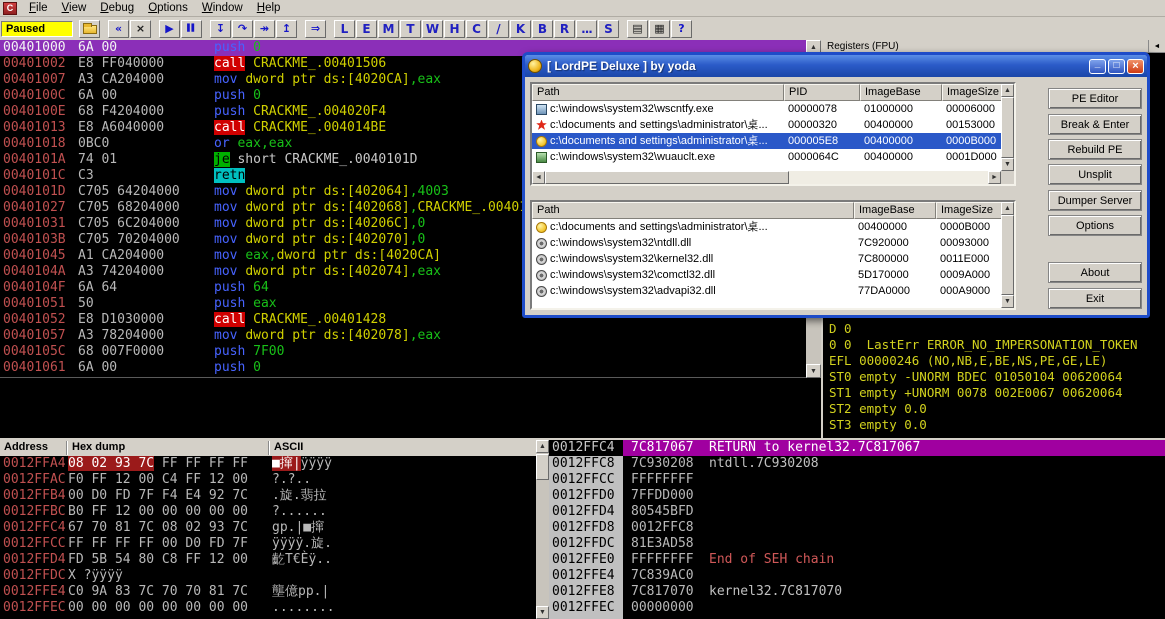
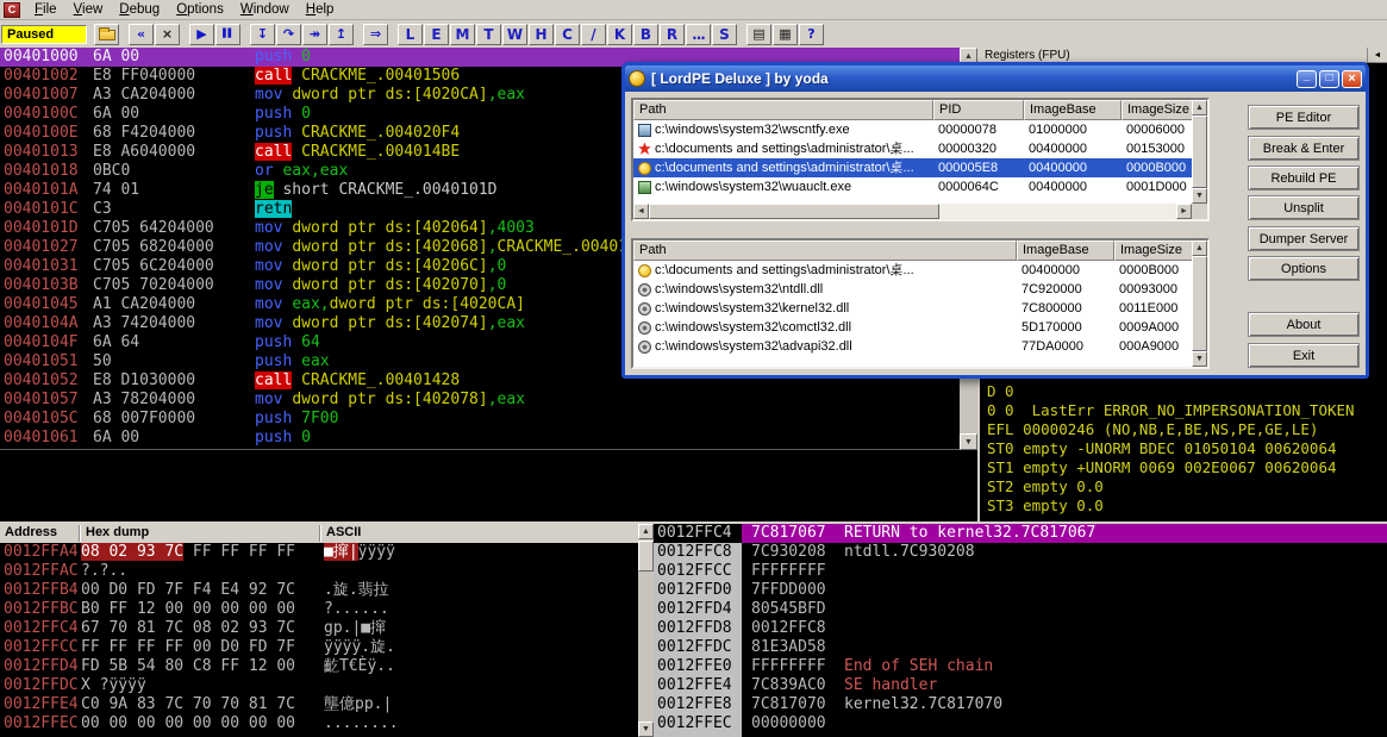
  C
  File View Debug Options Window Help
  Paused
  «
  ×
  ▶
  ▌▌
  ↧
  ↷
  ↠
  ↥
  ⇒
  L
  E
  M
  T
  W
  H
  C
  /
  K
  B
  R
  ...
  S
  ▤
  ▦
  ?
  00401000
  6A 00
  push 0
  00401002
  E8 FF040000
  call CRACKME_.00401506
  00401007
  A3 CA204000
  mov dword ptr ds:[4020CA],eax
  0040100C
  6A 00
  push 0
  0040100E
  68 F4204000
  push CRACKME_.004020F4
  00401013
  E8 A6040000
  call CRACKME_.004014BE
  00401018
  0BC0
  or eax,eax
  0040101A
  74 01
  je short CRACKME_.0040101D
  0040101C
  C3
  retn
  0040101D
  C705 64204000
  mov dword ptr ds:[402064],4003
  00401027
  C705 68204000
  mov dword ptr ds:[402068],CRACKME_.0040
  00401031
  C705 6C204000
  mov dword ptr ds:[40206C],0
  0040103B
  C705 70204000
  mov dword ptr ds:[402070],0
  00401045
  A1 CA204000
  mov eax,dword ptr ds:[4020CA]
  0040104A
  A3 74204000
  mov dword ptr ds:[402074],eax
  0040104F
  6A 64
  push 64
  00401051
  50
  push eax
  00401052
  E8 D1030000
  call CRACKME_.00401428
  00401057
  A3 78204000
  mov dword ptr ds:[402078],eax
  0040105C
  68 007F0000
  push 7F00
  00401061
  6A 00
  push 0
  Registers (FPU)
  D 0
  0 0 LastErr ERROR_NO_IMPERSONATION_TOKEN
  EFL 00000246 (NO,NB,E,BE,NS,PE,GE,LE)
  ST0 empty -UNORM BDEC 01050104 00620064
- ST1 empty +UNORM 0078 002E0067 00620064
+ ST1 empty +UNORM 0069 002E0067 00620064
  ST2 empty 0.0
  ST3 empty 0.0
  Address
  Hex dump
  ASCII
  0012FFA4
  08 02 93 7C FF FF FF FF
  ■撺|ÿÿÿÿ
  0012FFAC
- F0 FF 12 00 C4 FF 12 00
  ?.?..
  0012FFB4
  00 D0 FD 7F F4 E4 92 7C
  .旋.翡拉
  0012FFBC
  B0 FF 12 00 00 00 00 00
  ?......
  0012FFC4
  67 70 81 7C 08 02 93 7C
  gp.|■撺
  0012FFCC
  FF FF FF FF 00 D0 FD 7F
  ÿÿÿÿ.旋.
  0012FFD4
  FD 5B 54 80 C8 FF 12 00
  齕T€Èÿ..
  0012FFDC
  X ?ÿÿÿÿ
  0012FFE4
  C0 9A 83 7C 70 70 81 7C
  壟億pp.|
  0012FFEC
  00 00 00 00 00 00 00 00
  ........
  0012FFC4
  7C817067
  RETURN to kernel32.7C817067
  0012FFC8
  7C930208
  ntdll.7C930208
  0012FFCC
  FFFFFFFF
  0012FFD0
  7FFDD000
  0012FFD4
  80545BFD
  0012FFD8
  0012FFC8
  0012FFDC
  81E3AD58
  0012FFE0
  FFFFFFFF
  End of SEH chain
  0012FFE4
  7C839AC0
+ SE handler
  0012FFE8
  7C817070
  kernel32.7C817070
  0012FFEC
  00000000
  [ LordPE Deluxe ] by yoda
  Path
  PID
  ImageBase
  ImageSize
  c:\windows\system32\wscntfy.exe
  00000078
  01000000
  00006000
  c:\documents and settings\administrator\桌...
  00000320
  00400000
  00153000
  c:\documents and settings\administrator\桌...
  000005E8
  00400000
  0000B000
  c:\windows\system32\wuauclt.exe
  0000064C
  00400000
  0001D000
  Path
  ImageBase
  ImageSize
  c:\documents and settings\administrator\桌...
  00400000
  0000B000
  c:\windows\system32\ntdll.dll
  7C920000
  00093000
  c:\windows\system32\kernel32.dll
  7C800000
  0011E000
  c:\windows\system32\comctl32.dll
  5D170000
  0009A000
  c:\windows\system32\advapi32.dll
  77DA0000
  000A9000
  PE Editor
  Break & Enter
  Rebuild PE
  Unsplit
  Dumper Server
  Options
  About
  Exit
